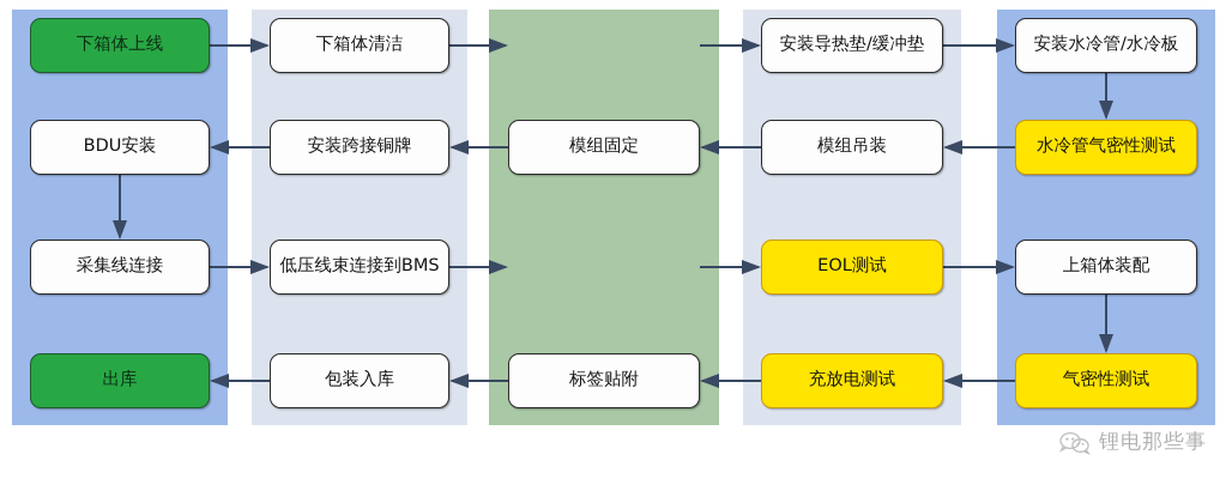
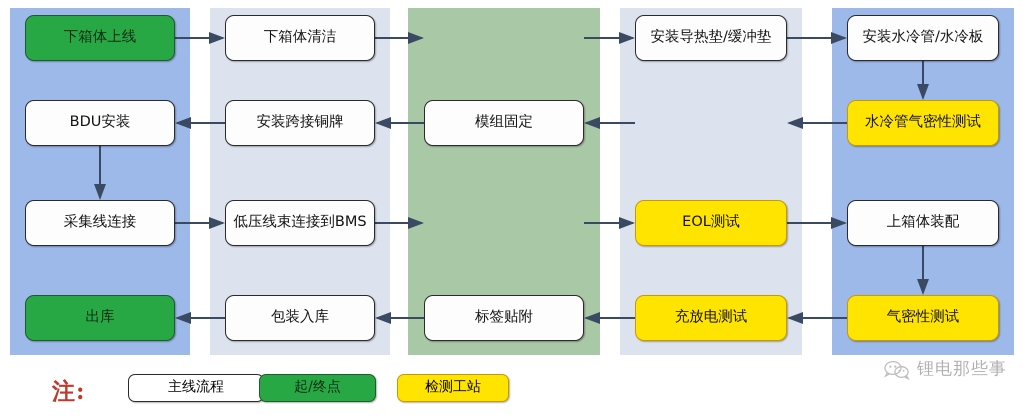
  下箱体上线
  下箱体清洁
  安装导热垫/缓冲垫
  安装水冷管/水冷板
  BDU安装
  安装跨接铜牌
  模组固定
- 模组吊装
  水冷管气密性测试
  采集线连接
  低压线束连接到BMS
  EOL测试
  上箱体装配
  出库
  包装入库
  标签贴附
  充放电测试
  气密性测试
+ 注:
+ 主线流程
+ 起/终点
+ 检测工站
  锂电那些事
